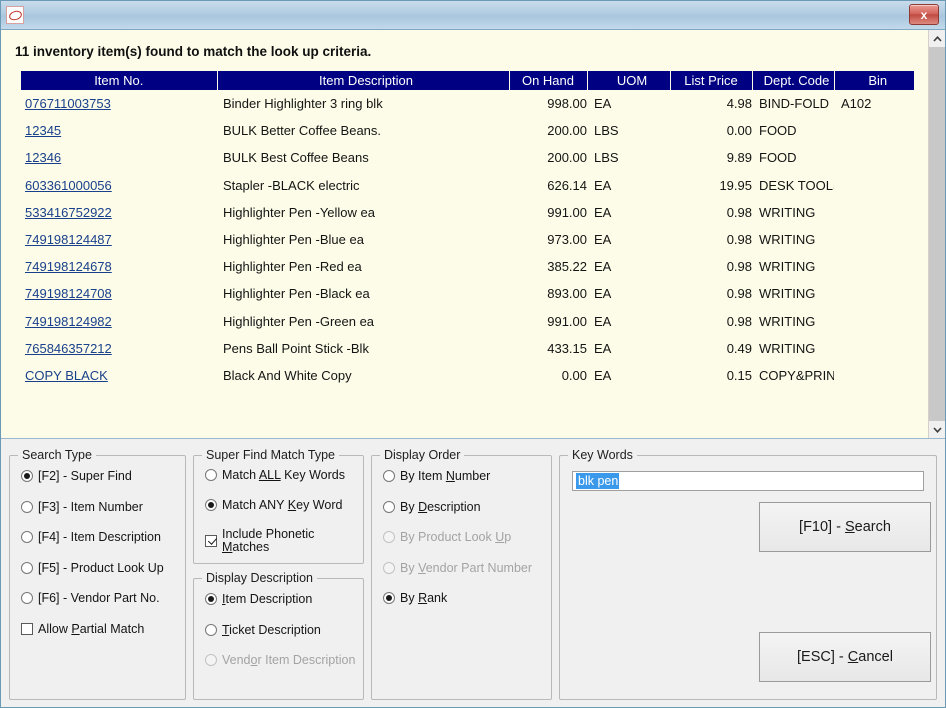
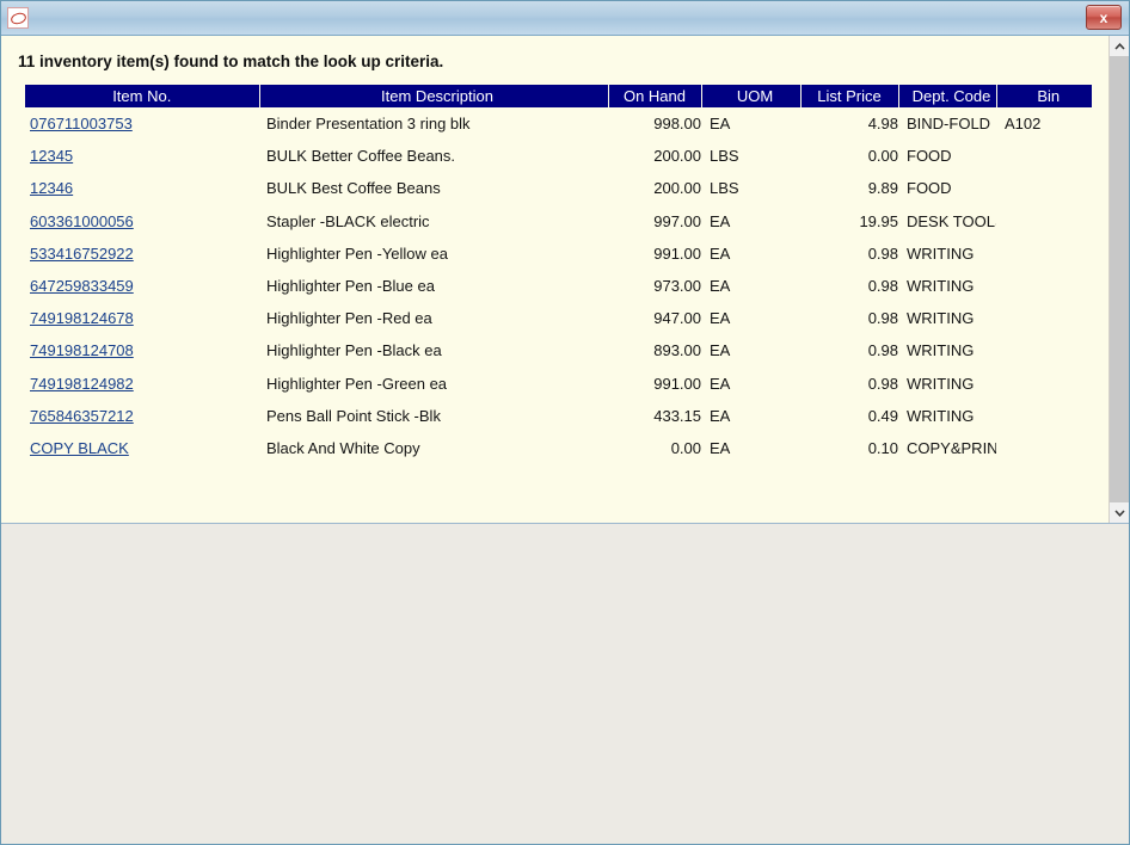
  x
  11 inventory item(s) found to match the look up criteria.
  Item No.	Item Description	On Hand	UOM	List Price	Dept. Code	Bin
- 076711003753	Binder Highlighter 3 ring blk	998.00	EA	4.98	BIND-FOLD	A102
+ 076711003753	Binder Presentation 3 ring blk	998.00	EA	4.98	BIND-FOLD	A102
  12345	BULK Better Coffee Beans.	200.00	LBS	0.00	FOOD
  12346	BULK Best Coffee Beans	200.00	LBS	9.89	FOOD
- 603361000056	Stapler -BLACK electric	626.14	EA	19.95	DESK TOOL
+ 603361000056	Stapler -BLACK electric	997.00	EA	19.95	DESK TOOL
  533416752922	Highlighter Pen -Yellow ea	991.00	EA	0.98	WRITING
- 749198124487	Highlighter Pen -Blue ea	973.00	EA	0.98	WRITING
+ 647259833459	Highlighter Pen -Blue ea	973.00	EA	0.98	WRITING
- 749198124678	Highlighter Pen -Red ea	385.22	EA	0.98	WRITING
+ 749198124678	Highlighter Pen -Red ea	947.00	EA	0.98	WRITING
  749198124708	Highlighter Pen -Black ea	893.00	EA	0.98	WRITING
  749198124982	Highlighter Pen -Green ea	991.00	EA	0.98	WRITING
  765846357212	Pens Ball Point Stick -Blk	433.15	EA	0.49	WRITING
- COPY BLACK	Black And White Copy	0.00	EA	0.15	COPY&PRIN
+ COPY BLACK	Black And White Copy	0.00	EA	0.10	COPY&PRIN
- Search Type
- [F2] - Super Find
- [F3] - Item Number
- [F4] - Item Description
- [F5] - Product Look Up
- [F6] - Vendor Part No.
- Allow Partial Match
- Super Find Match Type
- Match ALL Key Words
- Match ANY Key Word
- Include Phonetic Matches
- Display Description
- Item Description
- Ticket Description
- Vendor Item Description
- Display Order
- By Item Number
- By Description
- By Product Look Up
- By Vendor Part Number
- By Rank
- Key Words
- blk pen
- [F10] - Search
- [ESC] - Cancel
